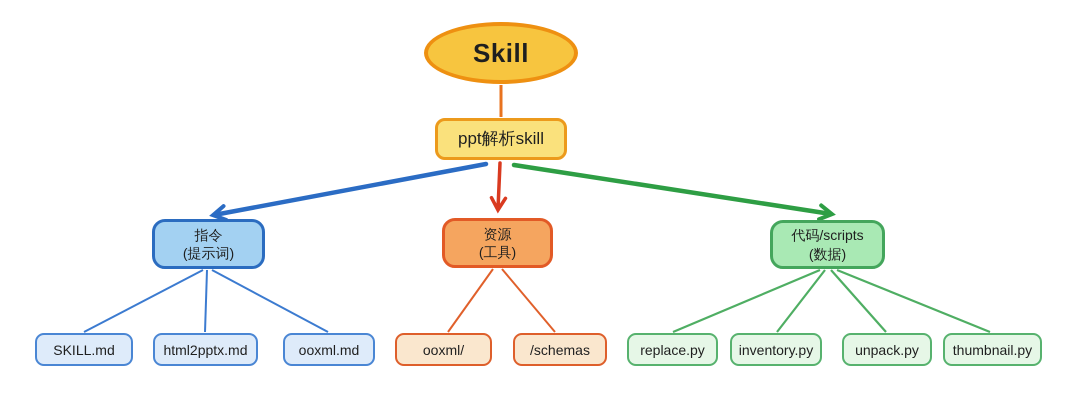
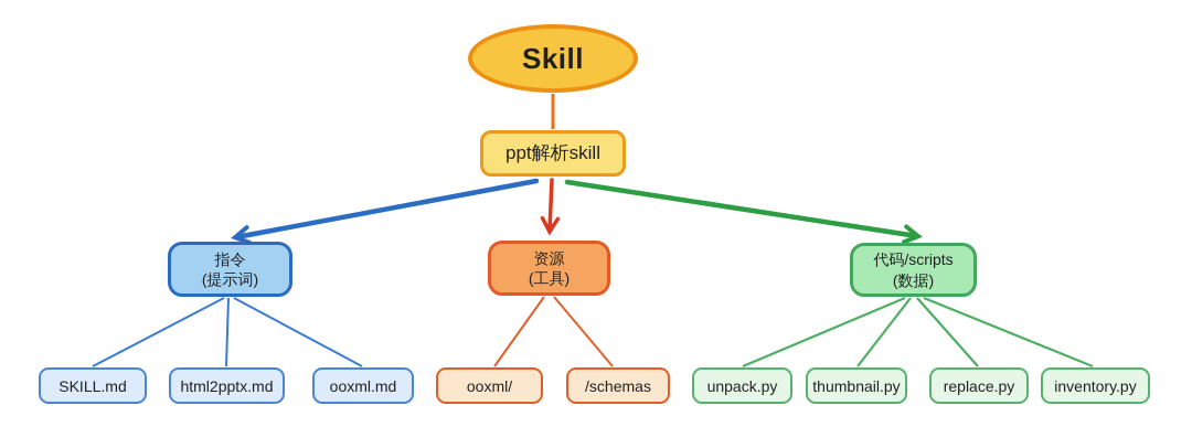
  Skill
  ppt解析skill
  指令
  (提示词)
  资源
  (工具)
  代码/scripts
  (数据)
  SKILL.md
  html2pptx.md
  ooxml.md
  ooxml/
  /schemas
- replace.py
+ unpack.py
- inventory.py
+ thumbnail.py
- unpack.py
+ replace.py
- thumbnail.py
+ inventory.py
